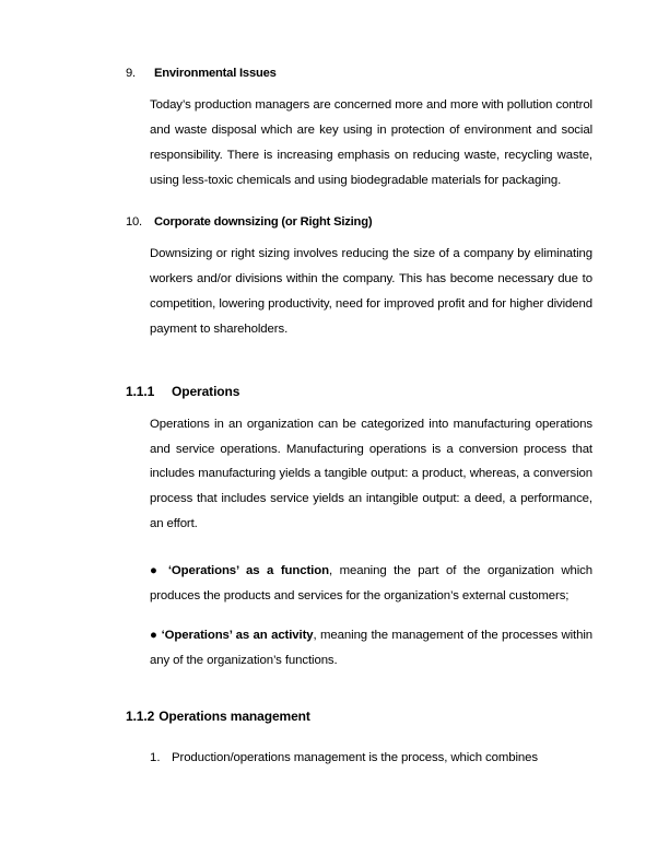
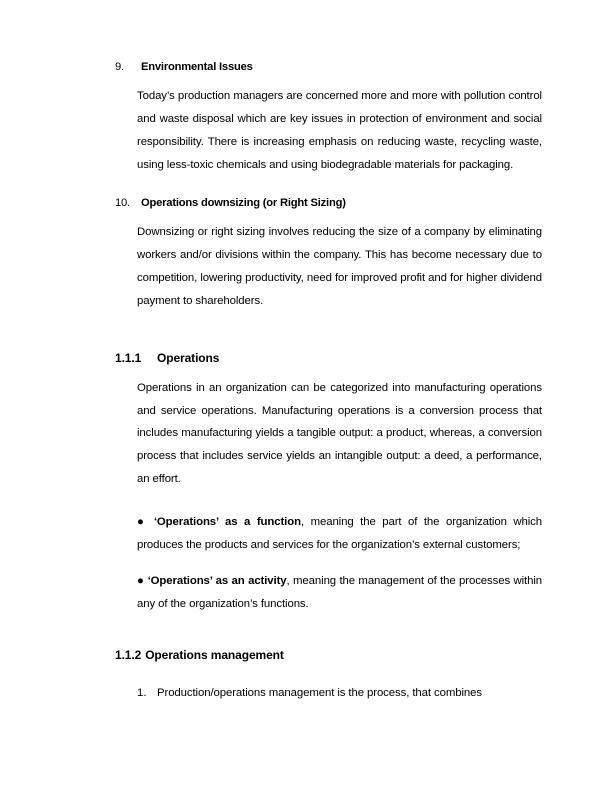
  9.
  Environmental Issues
- Today’s production managers are concerned more and more with pollution control and waste disposal which are key using in protection of environment and social responsibility. There is increasing emphasis on reducing waste, recycling waste, using less-toxic chemicals and using biodegradable materials for packaging.
+ Today’s production managers are concerned more and more with pollution control and waste disposal which are key issues in protection of environment and social responsibility. There is increasing emphasis on reducing waste, recycling waste, using less-toxic chemicals and using biodegradable materials for packaging.
  10.
- Corporate downsizing (or Right Sizing)
+ Operations downsizing (or Right Sizing)
  Downsizing or right sizing involves reducing the size of a company by eliminating workers and/or divisions within the company. This has become necessary due to competition, lowering productivity, need for improved profit and for higher dividend payment to shareholders.
  1.1.1 Operations
  Operations in an organization can be categorized into manufacturing operations and service operations. Manufacturing operations is a conversion process that includes manufacturing yields a tangible output: a product, whereas, a conversion process that includes service yields an intangible output: a deed, a performance, an effort.
  ● ‘Operations’ as a function, meaning the part of the organization which produces the products and services for the organization’s external customers;
  ● ‘Operations’ as an activity, meaning the management of the processes within any of the organization’s functions.
  1.1.2 Operations management
  1.
- Production/operations management is the process, which combines
+ Production/operations management is the process, that combines
